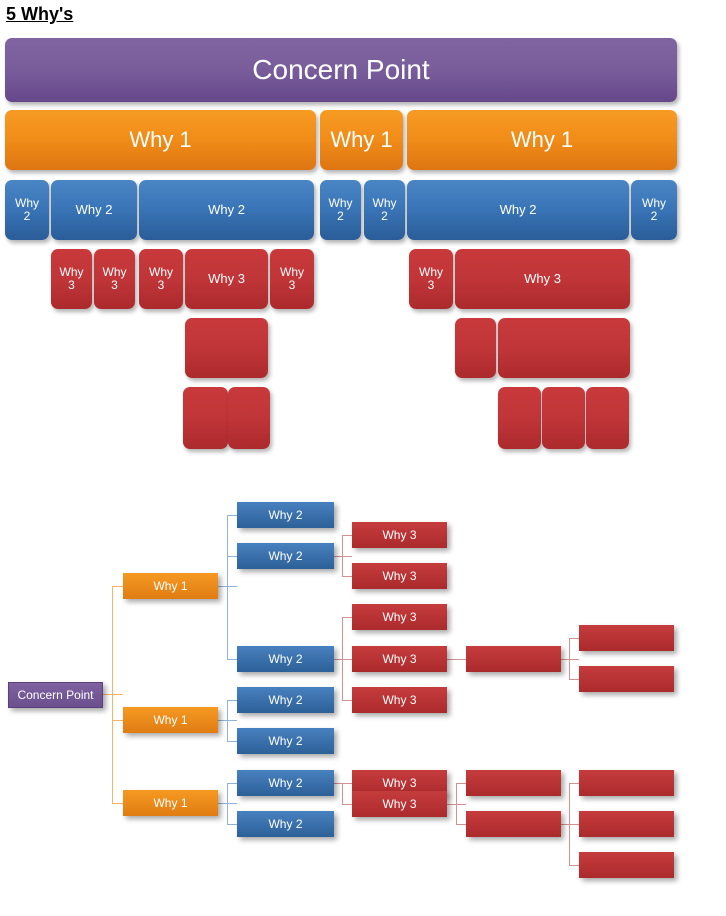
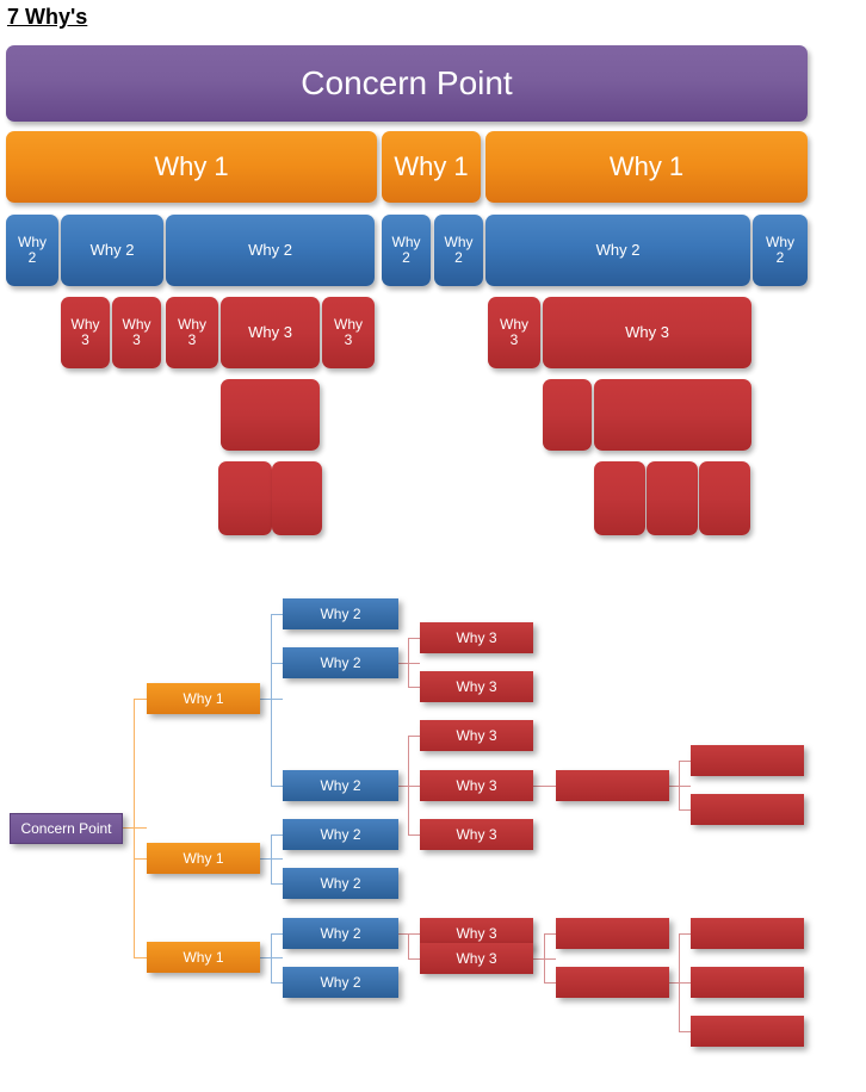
- 5 Why's
+ 7 Why's
  Concern Point
  Why 1
  Why 1
  Why 1
  Why 2
  Why 2
  Why 2
  Why 2
  Why 2
  Why 2
  Why 2
  Why 3
  Why 3
  Why 3
  Why 3
  Why 3
  Why 3
  Why 3
  Concern Point
  Why 1
  Why 1
  Why 1
  Why 2
  Why 2
  Why 2
  Why 2
  Why 2
  Why 2
  Why 2
  Why 3
  Why 3
  Why 3
  Why 3
  Why 3
  Why 3
  Why 3
